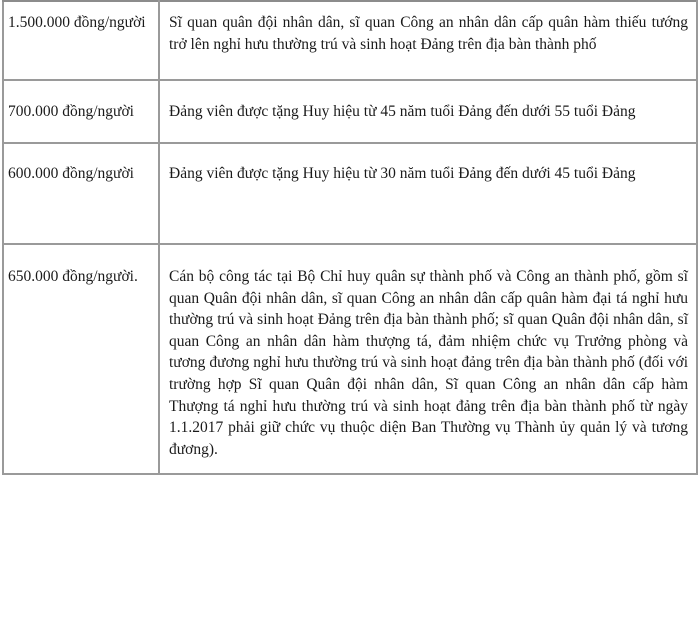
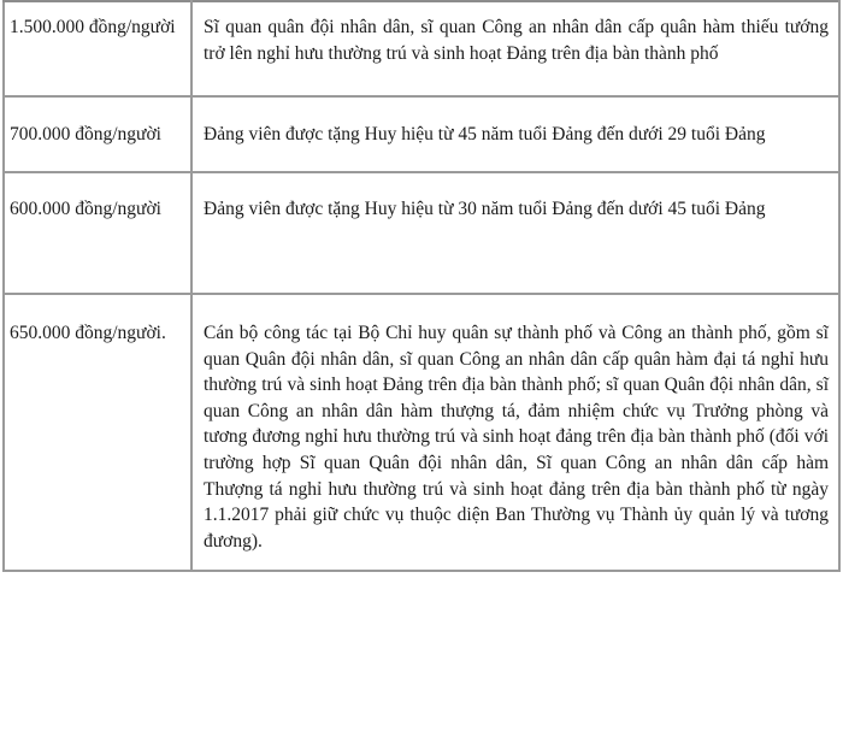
  1.500.000 đồng/người	Sĩ quan quân đội nhân dân, sĩ quan Công an nhân dân cấp quân hàm thiếu tướng trở lên nghỉ hưu thường trú và sinh hoạt Đảng trên địa bàn thành phố
- 700.000 đồng/người	Đảng viên được tặng Huy hiệu từ 45 năm tuổi Đảng đến dưới 55 tuổi Đảng
+ 700.000 đồng/người	Đảng viên được tặng Huy hiệu từ 45 năm tuổi Đảng đến dưới 29 tuổi Đảng
  600.000 đồng/người	Đảng viên được tặng Huy hiệu từ 30 năm tuổi Đảng đến dưới 45 tuổi Đảng
  650.000 đồng/người.	Cán bộ công tác tại Bộ Chỉ huy quân sự thành phố và Công an thành phố, gồm sĩ quan Quân đội nhân dân, sĩ quan Công an nhân dân cấp quân hàm đại tá nghỉ hưu thường trú và sinh hoạt Đảng trên địa bàn thành phố; sĩ quan Quân đội nhân dân, sĩ quan Công an nhân dân hàm thượng tá, đảm nhiệm chức vụ Trưởng phòng và tương đương nghỉ hưu thường trú và sinh hoạt đảng trên địa bàn thành phố (đối với trường hợp Sĩ quan Quân đội nhân dân, Sĩ quan Công an nhân dân cấp hàm Thượng tá nghỉ hưu thường trú và sinh hoạt đảng trên địa bàn thành phố từ ngày 1.1.2017 phải giữ chức vụ thuộc diện Ban Thường vụ Thành ủy quản lý và tương đương).
